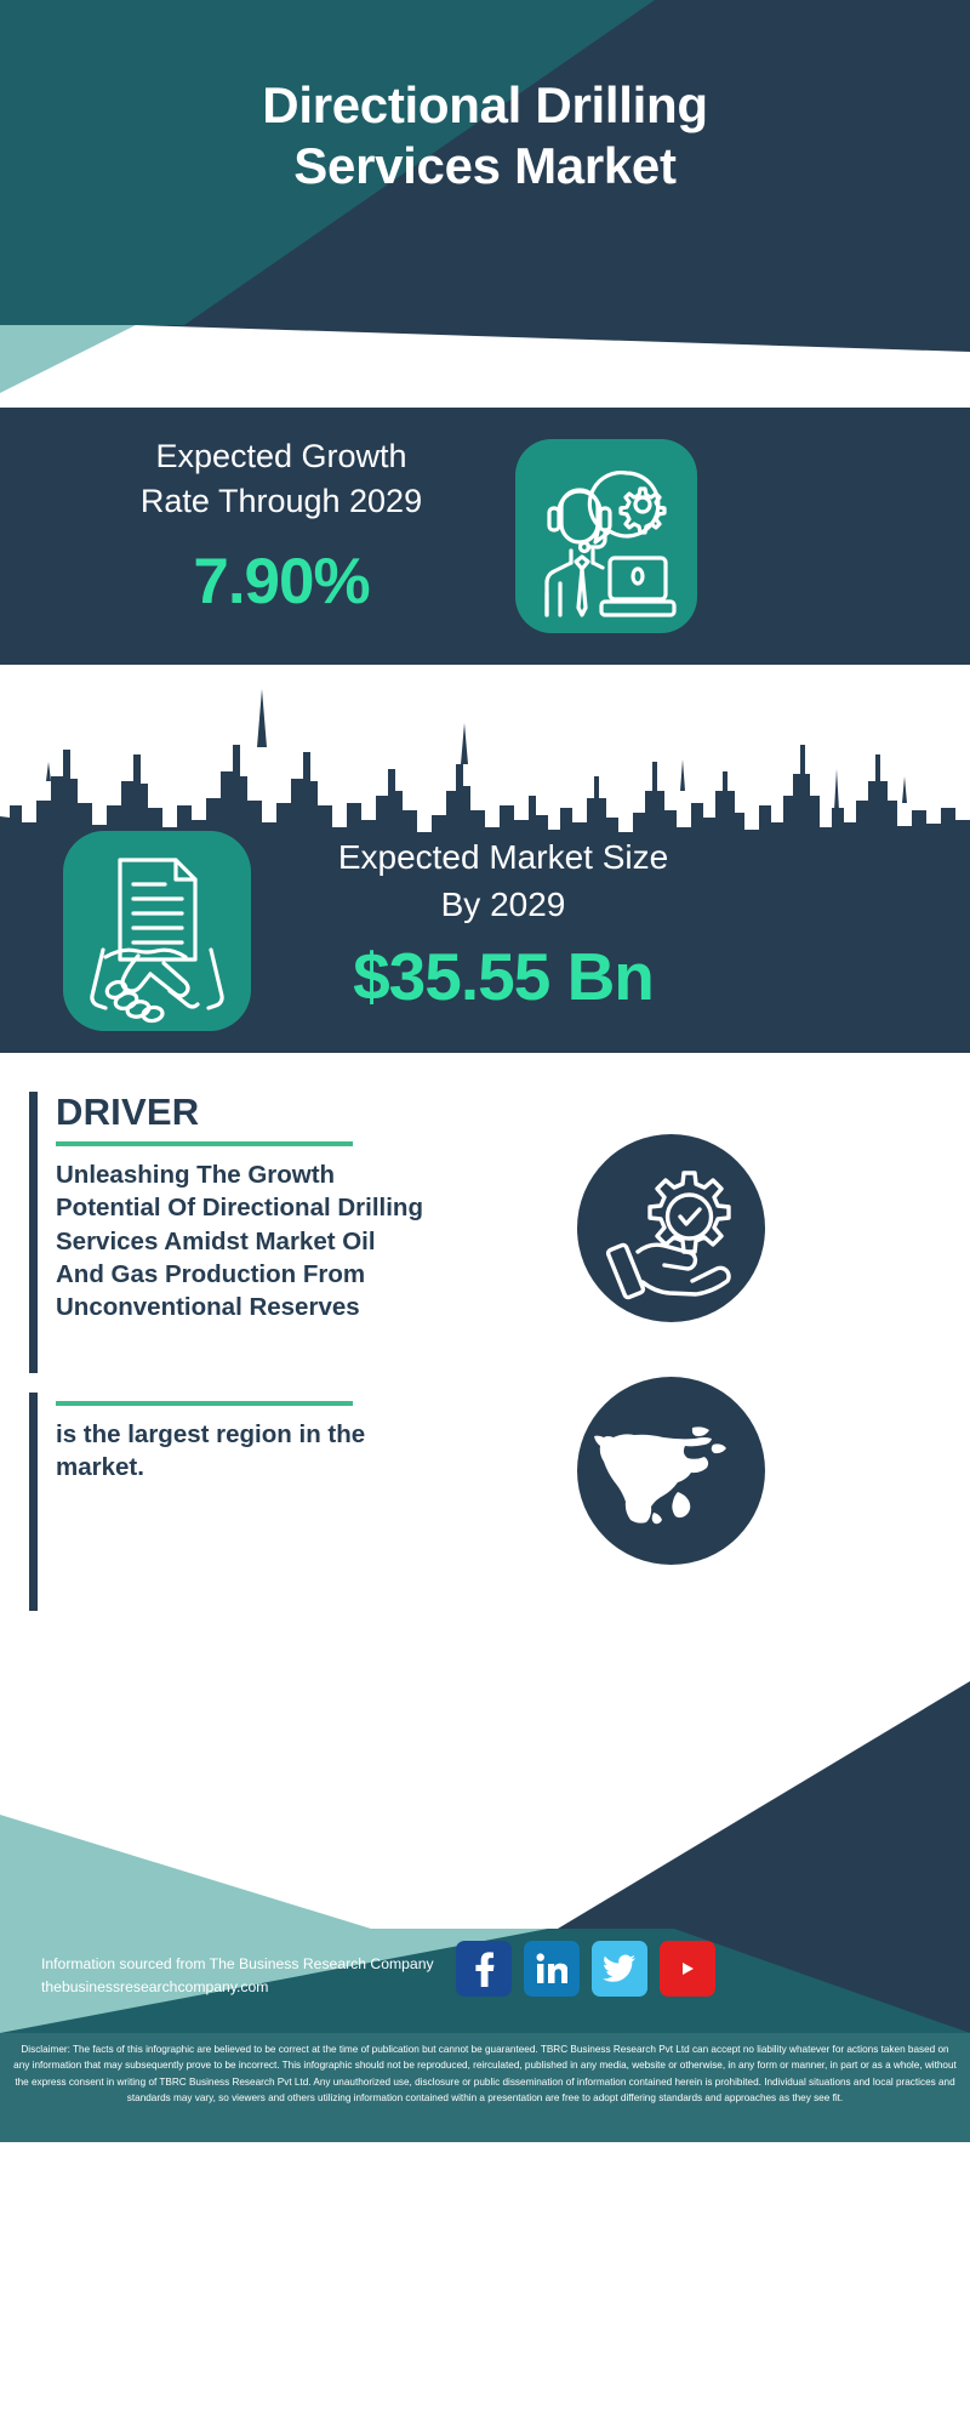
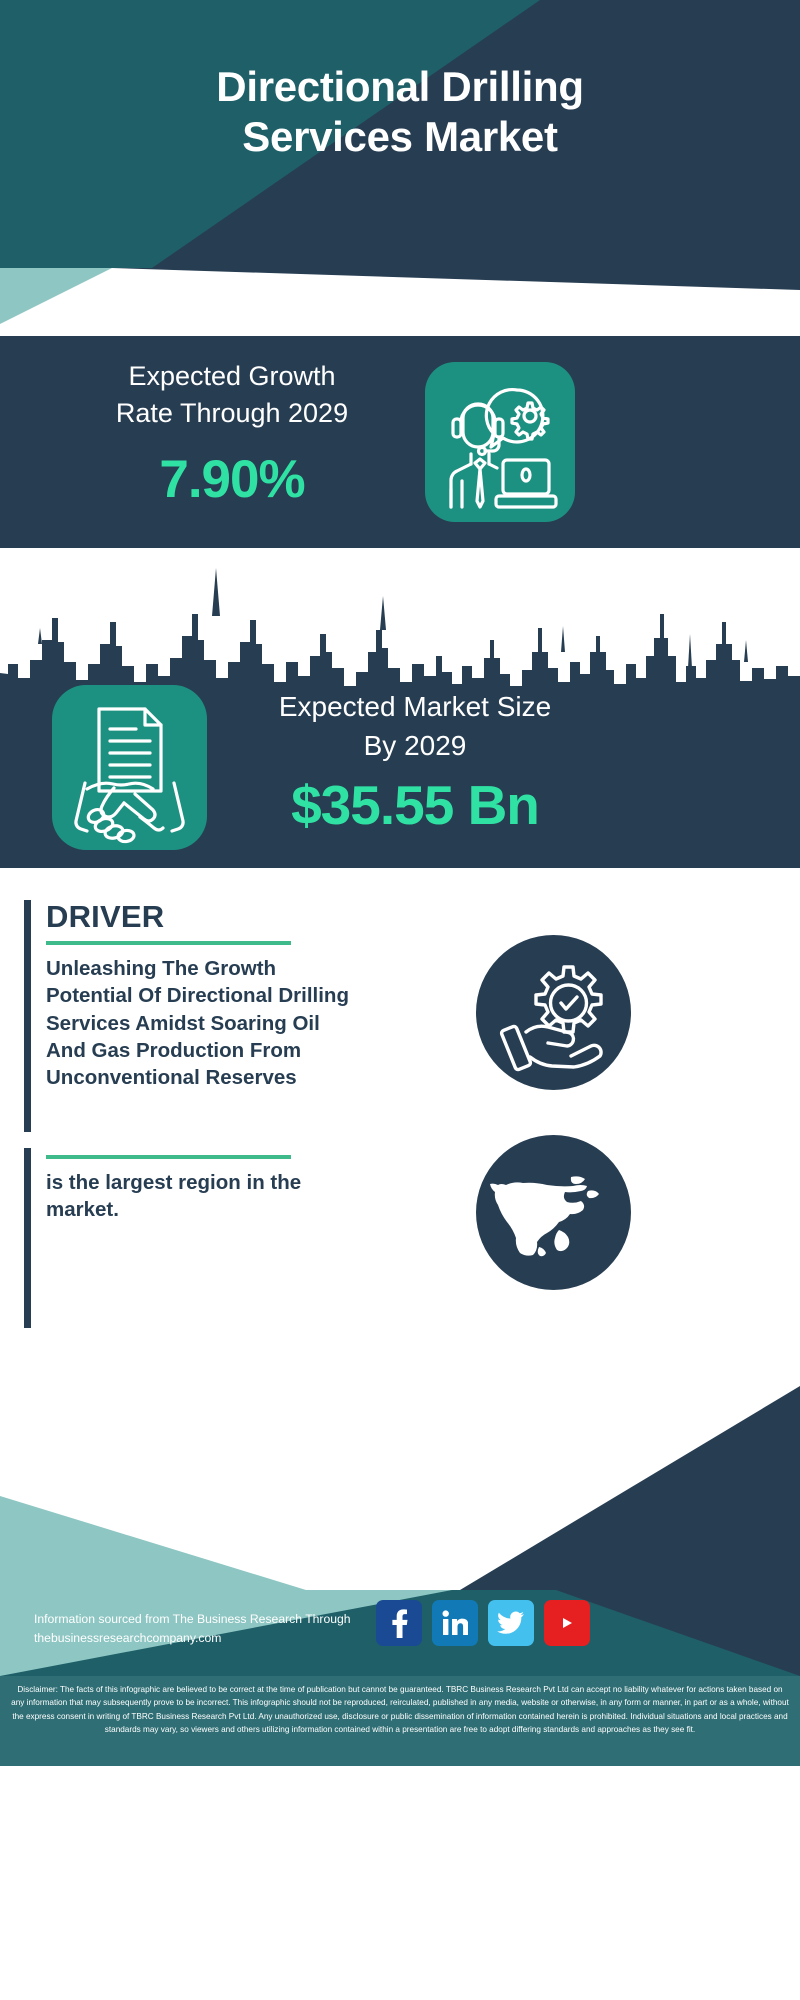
  Directional Drilling
  Services Market
  Expected Growth
  Rate Through 2029
  7.90%
  Expected Market Size
  By 2029
  $35.55 Bn
  DRIVER
- Unleashing The Growth Potential Of Directional Drilling Services Amidst Market Oil And Gas Production From Unconventional Reserves
+ Unleashing The Growth Potential Of Directional Drilling Services Amidst Soaring Oil And Gas Production From Unconventional Reserves
  is the largest region in the market.
- Information sourced from The Business Research Company
+ Information sourced from The Business Research Through
  thebusinessresearchcompany.com
  Disclaimer: The facts of this infographic are believed to be correct at the time of publication but cannot be guaranteed. TBRC Business Research Pvt Ltd can accept no liability whatever for actions taken based on any information that may subsequently prove to be incorrect. This infographic should not be reproduced, reirculated, published in any media, website or otherwise, in any form or manner, in part or as a whole, without the express consent in writing of TBRC Business Research Pvt Ltd. Any unauthorized use, disclosure or public dissemination of information contained herein is prohibited. Individual situations and local practices and standards may vary, so viewers and others utilizing information contained within a presentation are free to adopt differing standards and approaches as they see fit.
